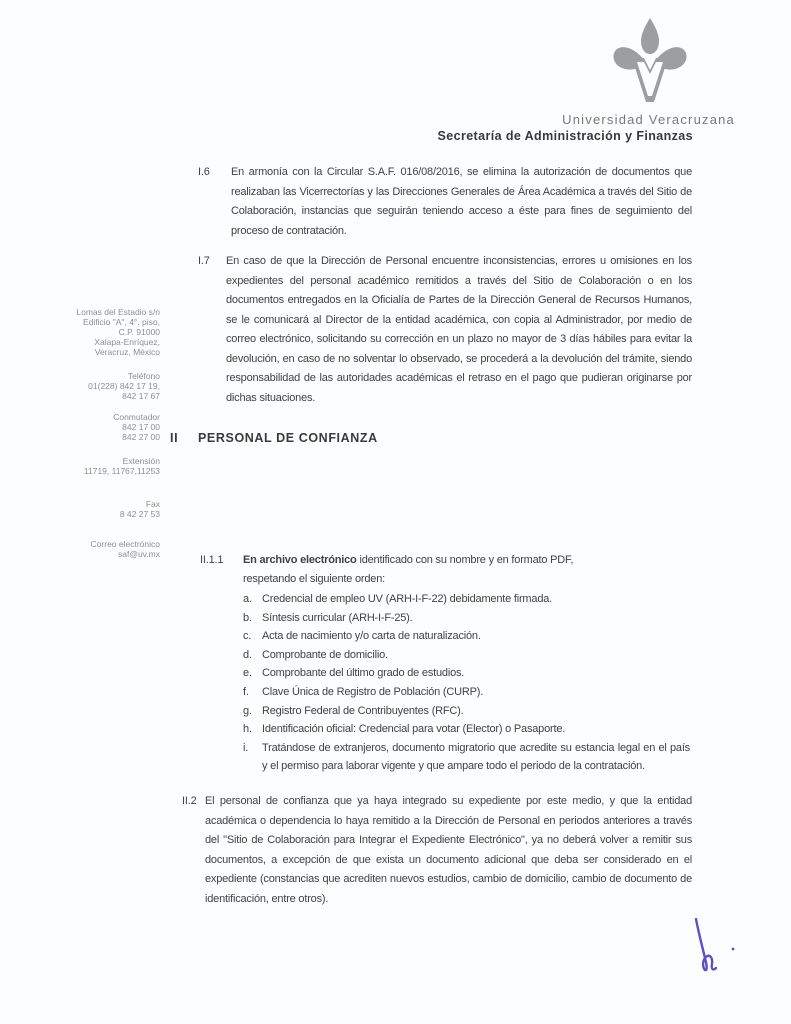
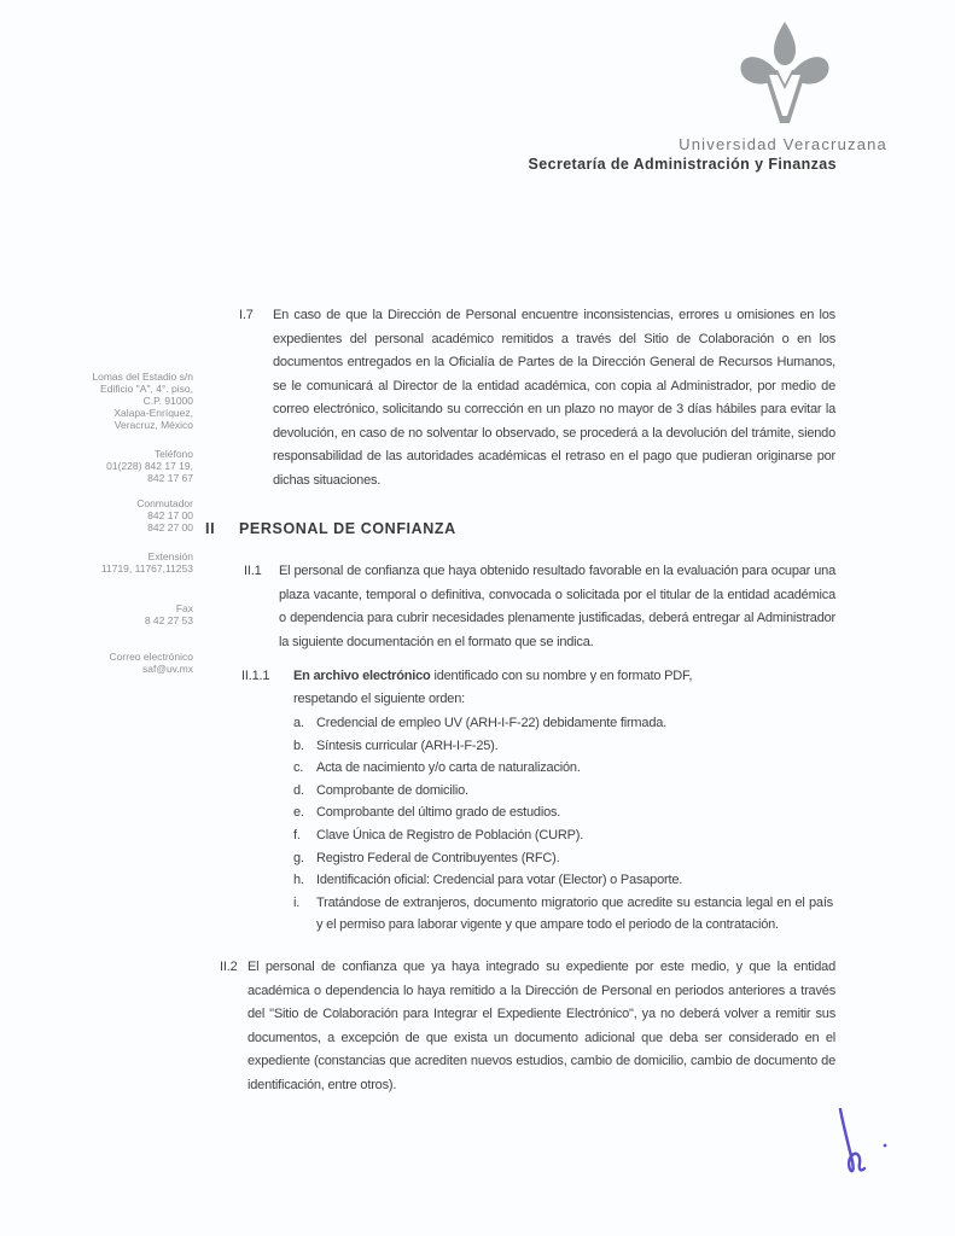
  Universidad Veracruzana
  Secretaría de Administración y Finanzas
  Lomas del Estadio s/n
  Edificio "A", 4°. piso,
  C.P. 91000
  Xalapa-Enríquez,
  Veracruz, México
  Teléfono
  01(228) 842 17 19,
  842 17 67
  Conmutador
  842 17 00
  842 27 00
  Extensión
  11719, 11767,11253
  Fax
  8 42 27 53
  Correo electrónico
  saf@uv.mx
- I.6
- En armonía con la Circular S.A.F. 016/08/2016, se elimina la autorización de documentos que realizaban las Vicerrectorías y las Direcciones Generales de Área Académica a través del Sitio de Colaboración, instancias que seguirán teniendo acceso a éste para fines de seguimiento del proceso de contratación.
  I.7
  En caso de que la Dirección de Personal encuentre inconsistencias, errores u omisiones en los expedientes del personal académico remitidos a través del Sitio de Colaboración o en los documentos entregados en la Oficialía de Partes de la Dirección General de Recursos Humanos, se le comunicará al Director de la entidad académica, con copia al Administrador, por medio de correo electrónico, solicitando su corrección en un plazo no mayor de 3 días hábiles para evitar la devolución, en caso de no solventar lo observado, se procederá a la devolución del trámite, siendo responsabilidad de las autoridades académicas el retraso en el pago que pudieran originarse por dichas situaciones.
  II
  PERSONAL DE CONFIANZA
+ II.1
+ El personal de confianza que haya obtenido resultado favorable en la evaluación para ocupar una plaza vacante, temporal o definitiva, convocada o solicitada por el titular de la entidad académica o dependencia para cubrir necesidades plenamente justificadas, deberá entregar al Administrador la siguiente documentación en el formato que se indica.
  II.1.1
  En archivo electrónico identificado con su nombre y en formato PDF,
  respetando el siguiente orden:
  a.
  Credencial de empleo UV (ARH-I-F-22) debidamente firmada.
  b.
  Síntesis curricular (ARH-I-F-25).
  c.
  Acta de nacimiento y/o carta de naturalización.
  d.
  Comprobante de domicilio.
  e.
  Comprobante del último grado de estudios.
  f.
  Clave Única de Registro de Población (CURP).
  g.
  Registro Federal de Contribuyentes (RFC).
  h.
  Identificación oficial: Credencial para votar (Elector) o Pasaporte.
  i.
  Tratándose de extranjeros, documento migratorio que acredite su estancia legal en el país y el permiso para laborar vigente y que ampare todo el periodo de la contratación.
  II.2
  El personal de confianza que ya haya integrado su expediente por este medio, y que la entidad académica o dependencia lo haya remitido a la Dirección de Personal en periodos anteriores a través del "Sitio de Colaboración para Integrar el Expediente Electrónico", ya no deberá volver a remitir sus documentos, a excepción de que exista un documento adicional que deba ser considerado en el expediente (constancias que acrediten nuevos estudios, cambio de domicilio, cambio de documento de identificación, entre otros).
